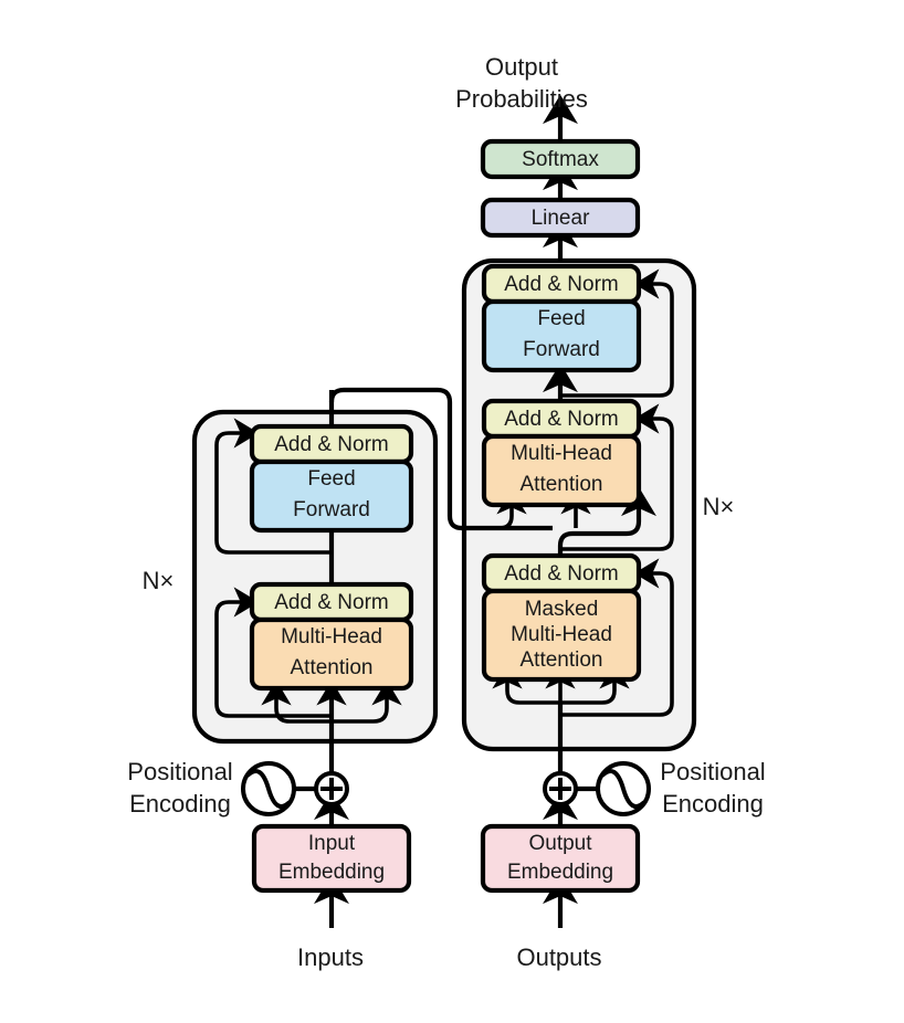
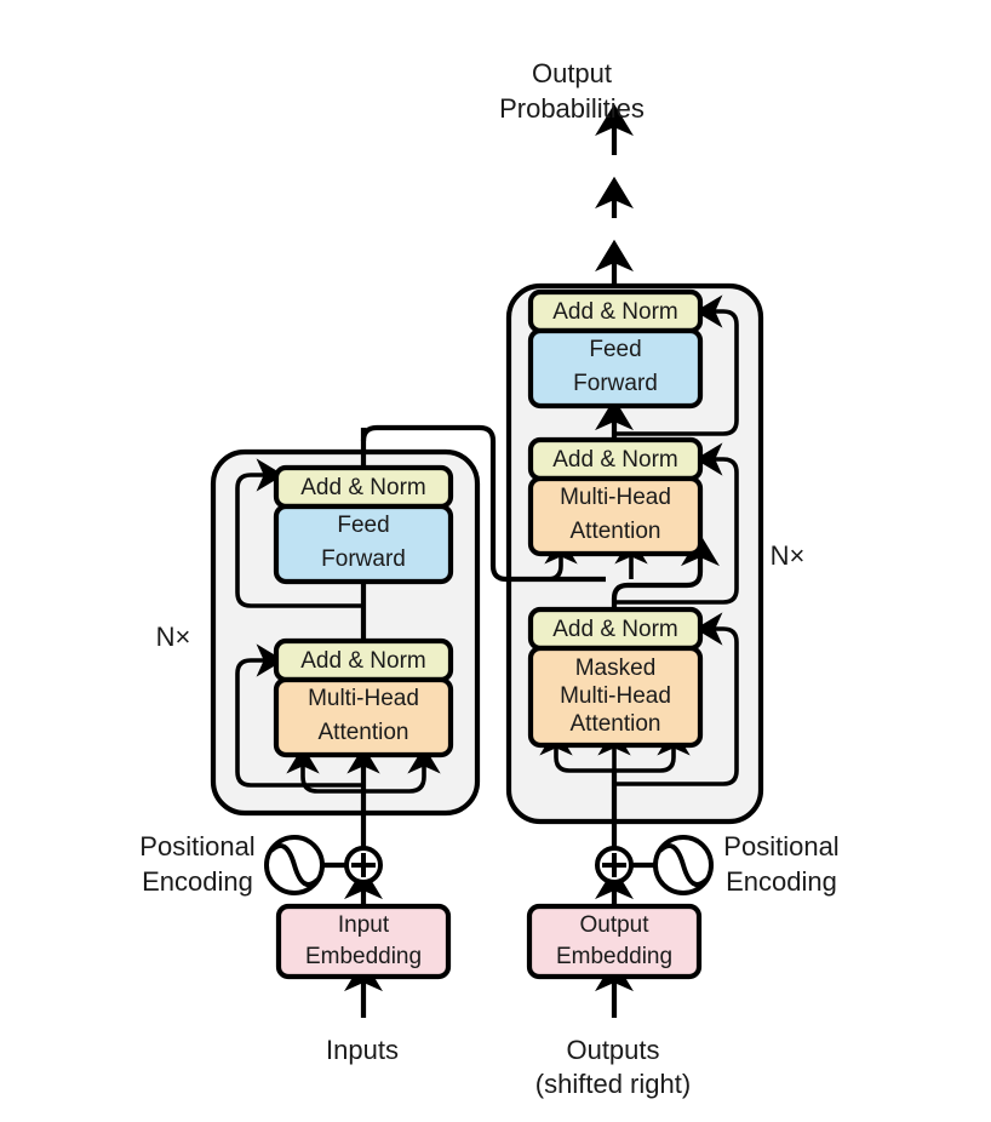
  Add & Norm
  Feed
  Forward
  Add & Norm
  Multi-Head
  Attention
  Add & Norm
  Feed
  Forward
  Add & Norm
  Multi-Head
  Attention
  Add & Norm
  Masked
  Multi-Head
  Attention
- Softmax
- Linear
  Input
  Embedding
  Output
  Embedding
  Output
  Probabilities
  Inputs
  Outputs
+ (shifted right)
  Positional
  Encoding
  Positional
  Encoding
  N×
  N×
